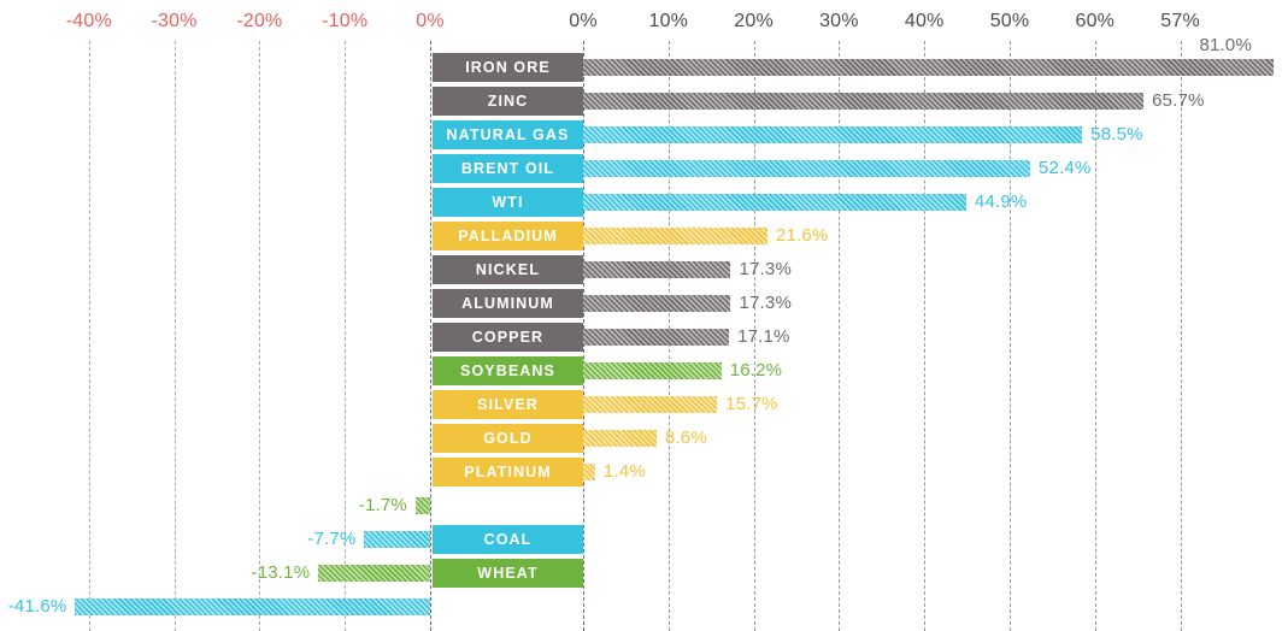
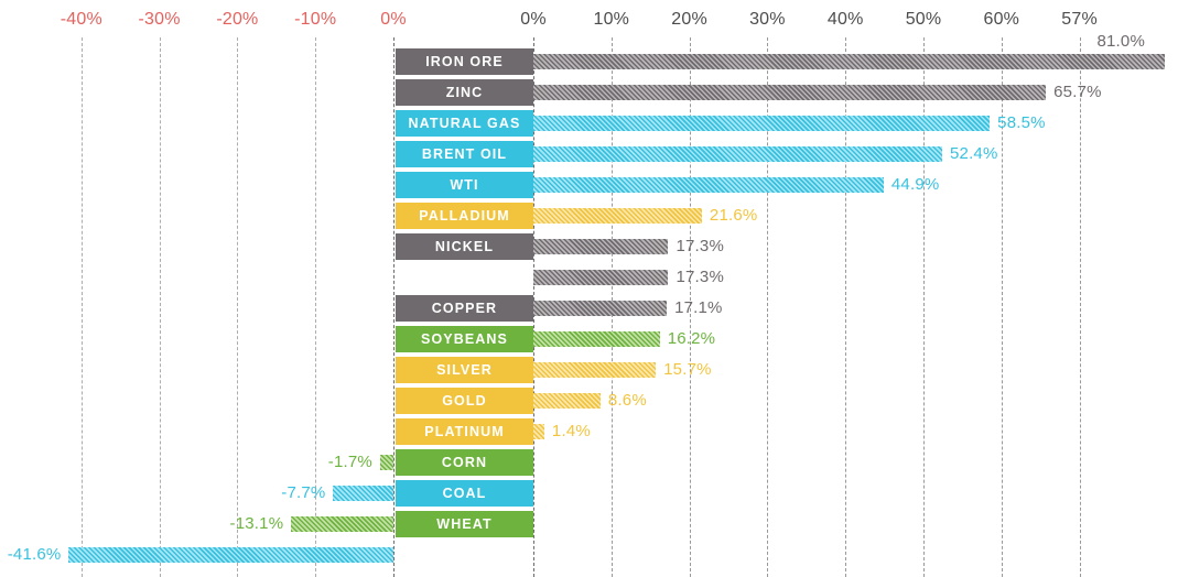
  -40%
  -30%
  -20%
  -10%
  0%
  0%
  10%
  20%
  30%
  40%
  50%
  60%
  57%
  IRON ORE
  81.0%
  ZINC
  65.7%
  NATURAL GAS
  58.5%
  BRENT OIL
  52.4%
  WTI
  44.9%
  PALLADIUM
  21.6%
  NICKEL
  17.3%
- ALUMINUM
  17.3%
  COPPER
  17.1%
  SOYBEANS
  16.2%
  SILVER
  15.7%
  GOLD
  8.6%
  PLATINUM
  1.4%
+ CORN
  -1.7%
  COAL
  -7.7%
  WHEAT
  -13.1%
  -41.6%
